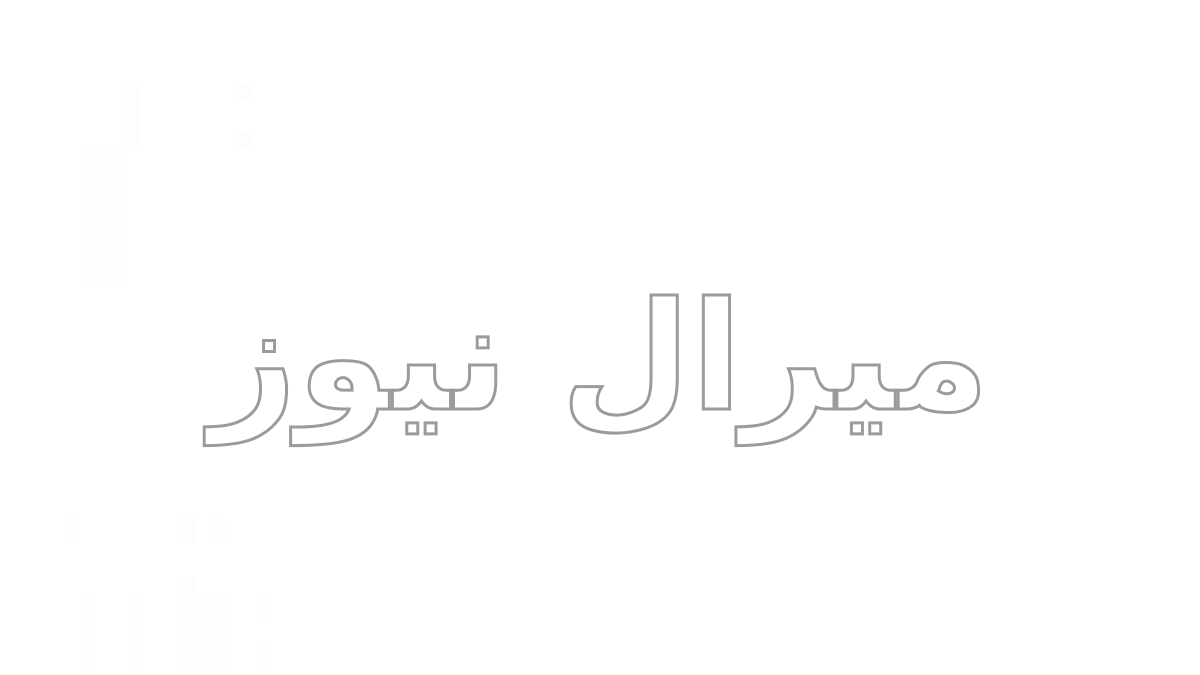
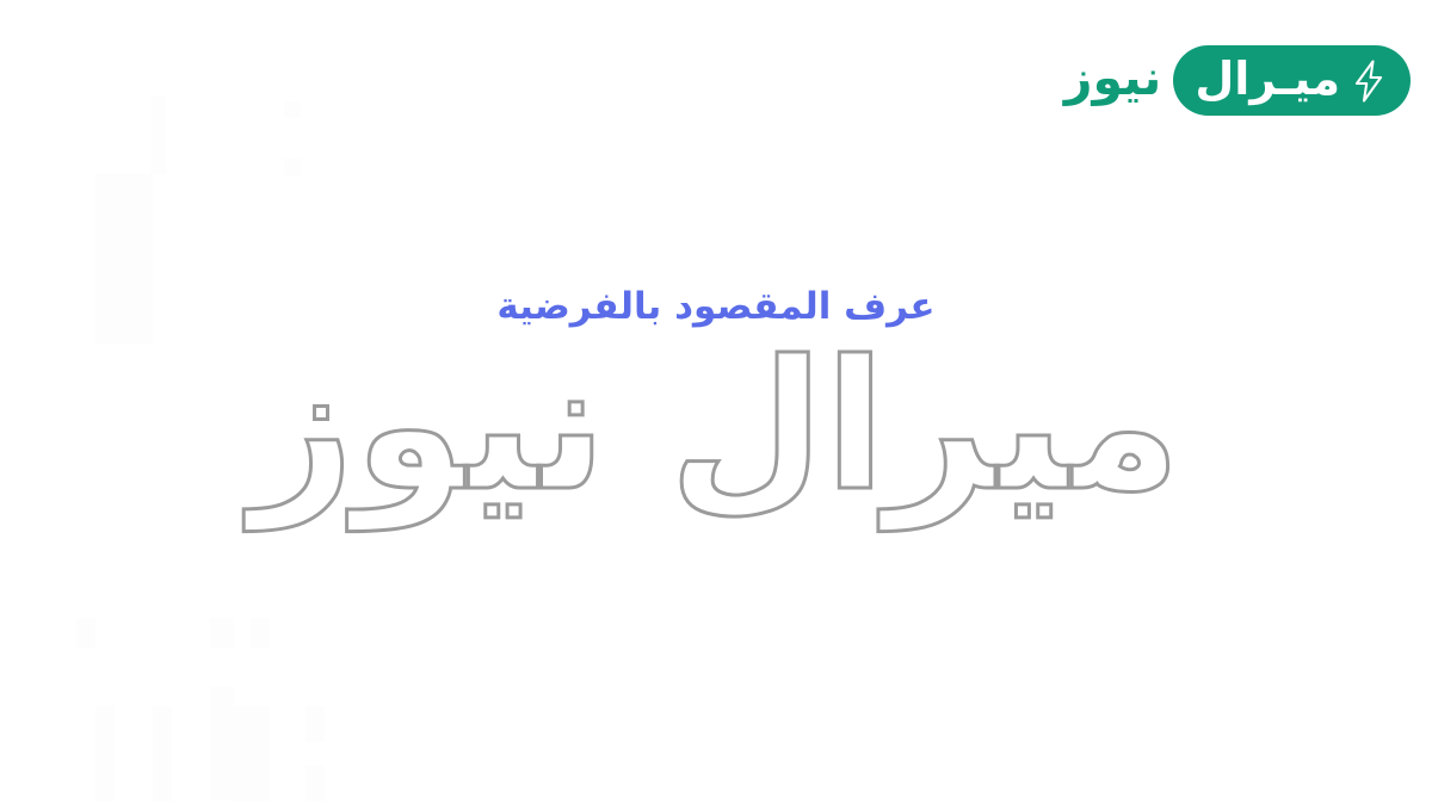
+ ميـرال
+ نيوز
+ عرف المقصود بالفرضية
  ميرال نيوز
